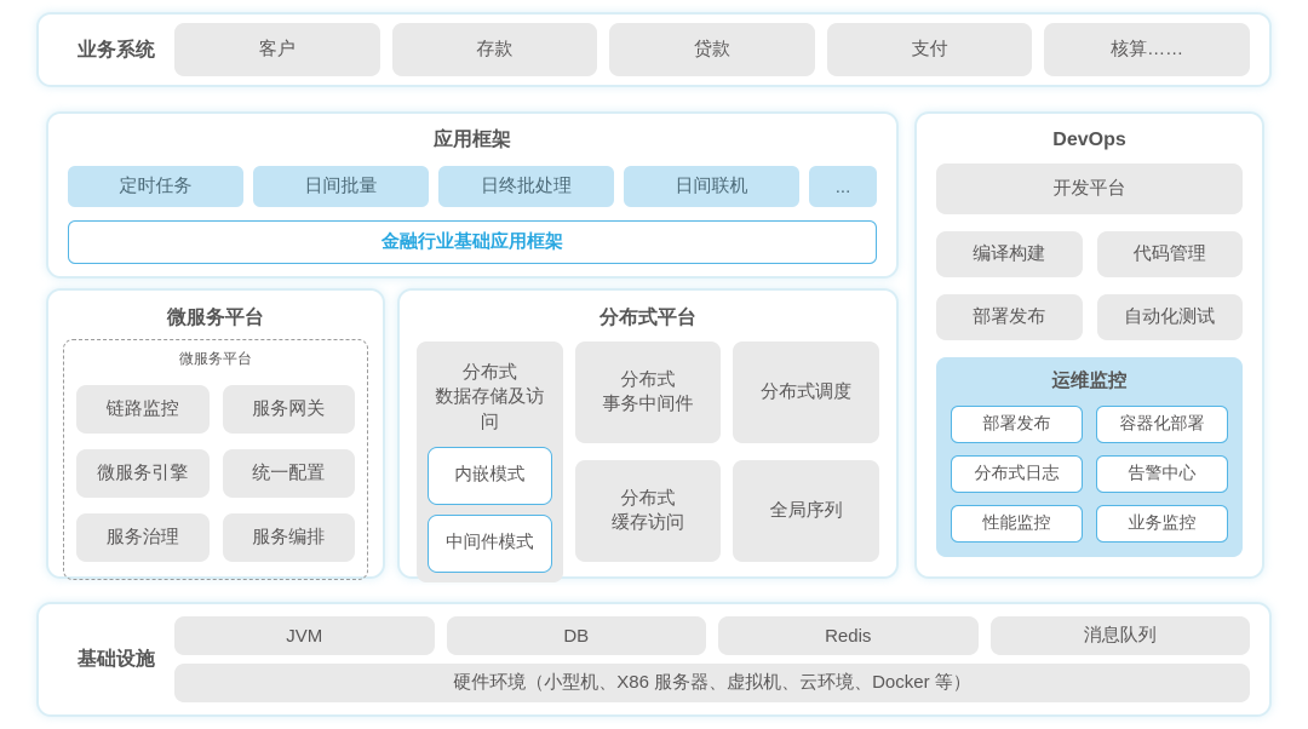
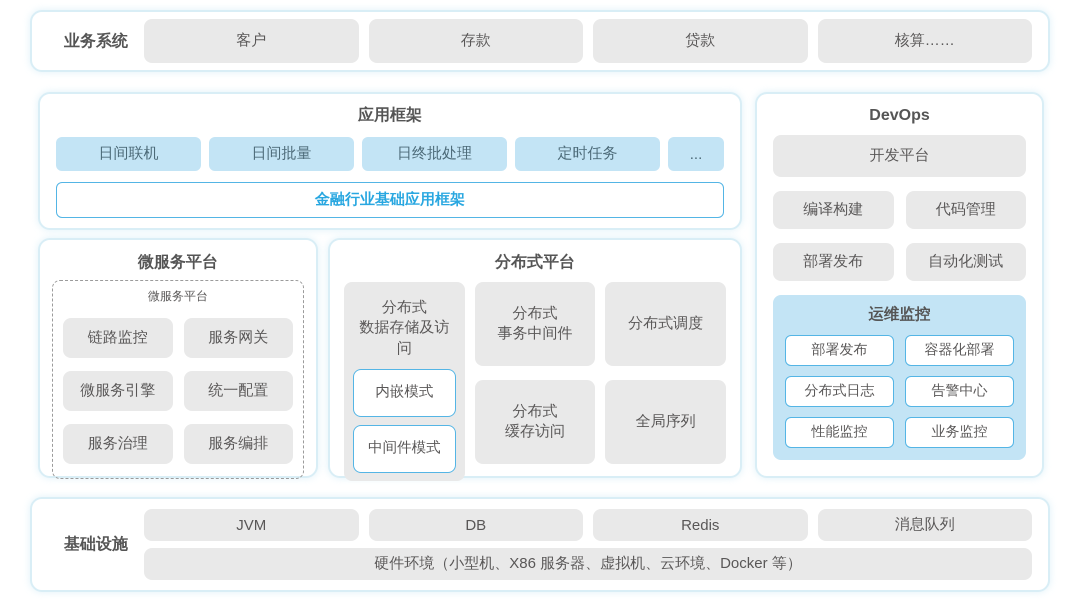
  业务系统
  客户
  存款
  贷款
- 支付
  核算……
  应用框架
- 定时任务
+ 日间联机
  日间批量
  日终批处理
- 日间联机
+ 定时任务
  ...
  金融行业基础应用框架
  DevOps
  开发平台
  编译构建
  代码管理
  部署发布
  自动化测试
  运维监控
  部署发布
  容器化部署
  分布式日志
  告警中心
  性能监控
  业务监控
  微服务平台
  微服务平台
  链路监控
  服务网关
  微服务引擎
  统一配置
  服务治理
  服务编排
  分布式平台
  分布式
  数据存储及访问
  内嵌模式
  中间件模式
  分布式
  事务中间件
  分布式
  缓存访问
  分布式调度
  全局序列
  基础设施
  JVM
  DB
  Redis
  消息队列
  硬件环境（小型机、X86 服务器、虚拟机、云环境、Docker 等）
